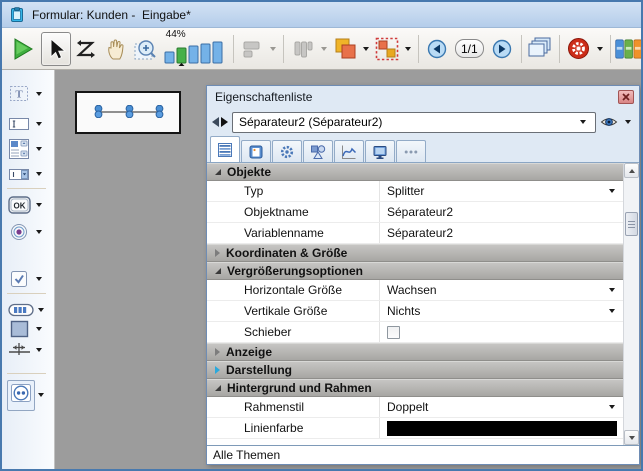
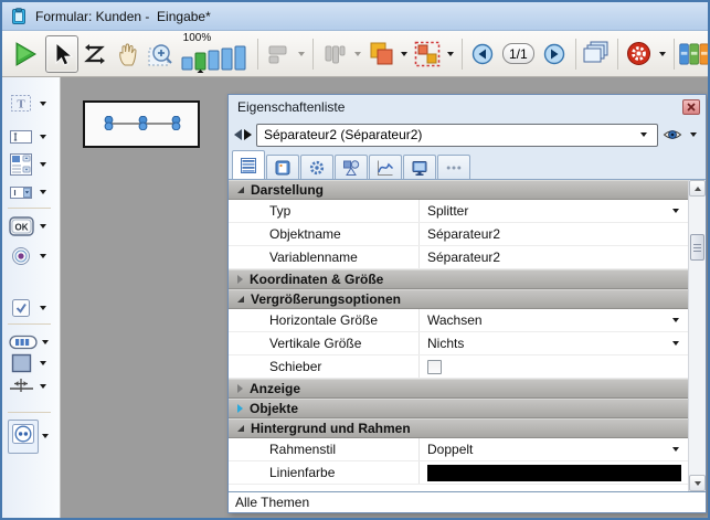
  Formular: Kunden - Eingabe*
- 44%
+ 100%
  1/1
  T
  OK
  Eigenschaftenliste
  Séparateur2 (Séparateur2)
- Objekte
+ Darstellung
  Typ
  Splitter
  Objektname
  Séparateur2
  Variablenname
  Séparateur2
  Koordinaten & Größe
  Vergrößerungsoptionen
  Horizontale Größe
  Wachsen
  Vertikale Größe
  Nichts
  Schieber
  Anzeige
- Darstellung
+ Objekte
  Hintergrund und Rahmen
  Rahmenstil
  Doppelt
  Linienfarbe
  Alle Themen
